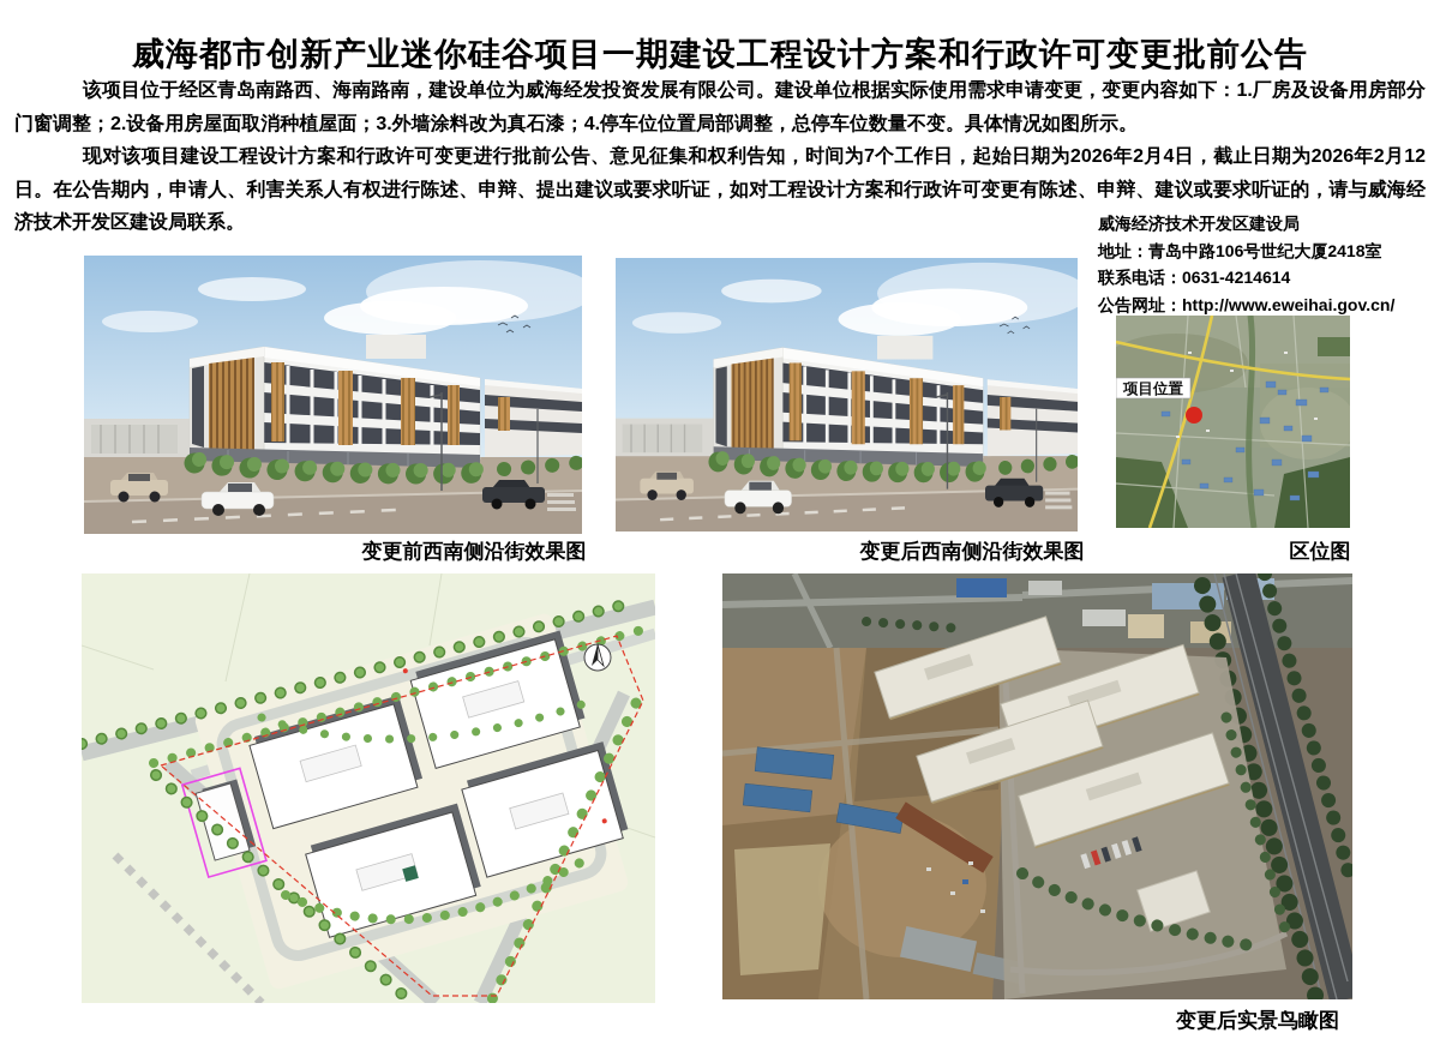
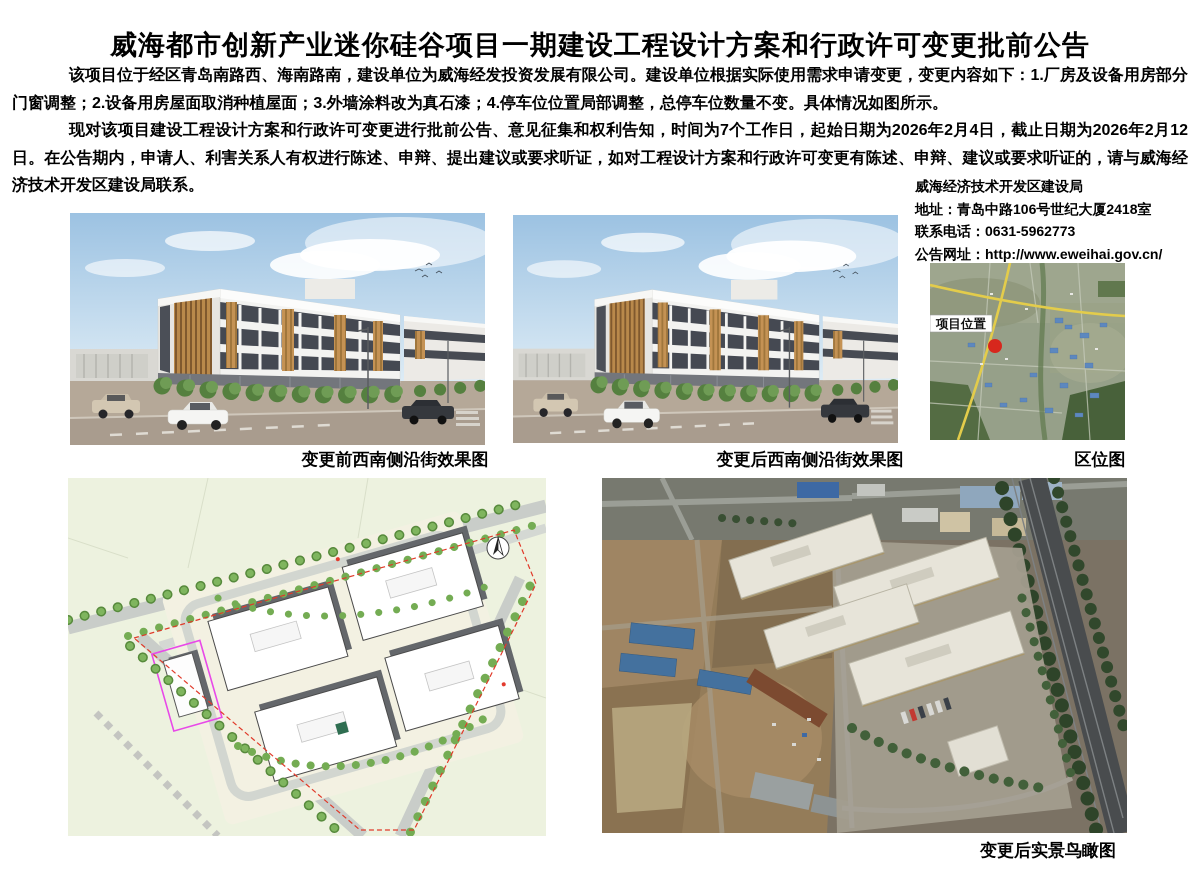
  威海都市创新产业迷你硅谷项目一期建设工程设计方案和行政许可变更批前公告
  该项目位于经区青岛南路西、海南路南，建设单位为威海经发投资发展有限公司。建设单位根据实际使用需求申请变更，变更内容如下：1.厂房及设备用房部分门窗调整；2.设备用房屋面取消种植屋面；3.外墙涂料改为真石漆；4.停车位位置局部调整，总停车位数量不变。具体情况如图所示。
  现对该项目建设工程设计方案和行政许可变更进行批前公告、意见征集和权利告知，时间为7个工作日，起始日期为2026年2月4日，截止日期为2026年2月12日。在公告期内，申请人、利害关系人有权进行陈述、申辩、提出建议或要求听证，如对工程设计方案和行政许可变更有陈述、申辩、建议或要求听证的，请与威海经济技术开发区建设局联系。
  威海经济技术开发区建设局
  地址：青岛中路106号世纪大厦2418室
- 联系电话：0631-4214614
+ 联系电话：0631-5962773
  公告网址：http://www.eweihai.gov.cn/
  项目位置
  变更前西南侧沿街效果图
  变更后西南侧沿街效果图
  区位图
  变更后实景鸟瞰图
